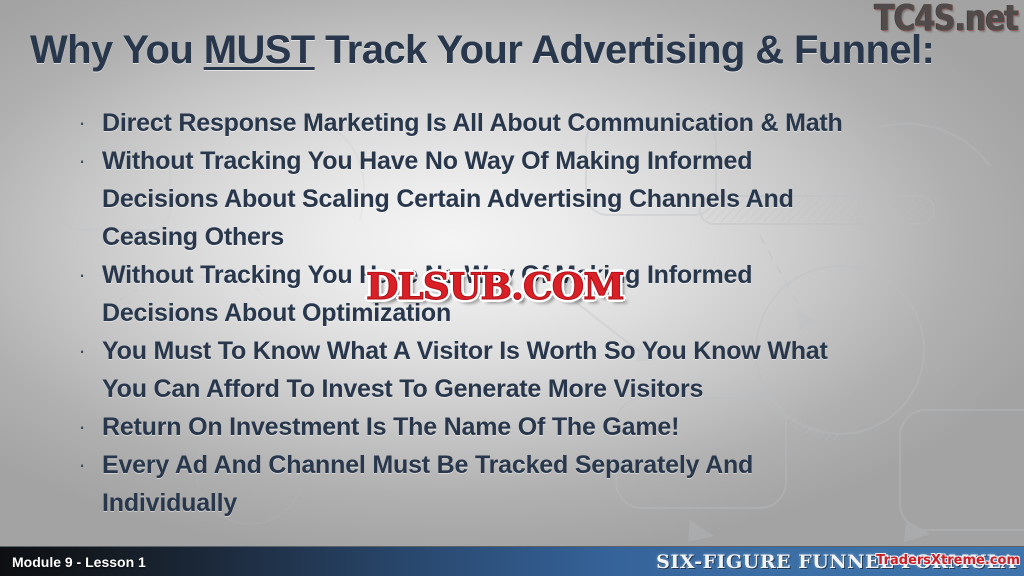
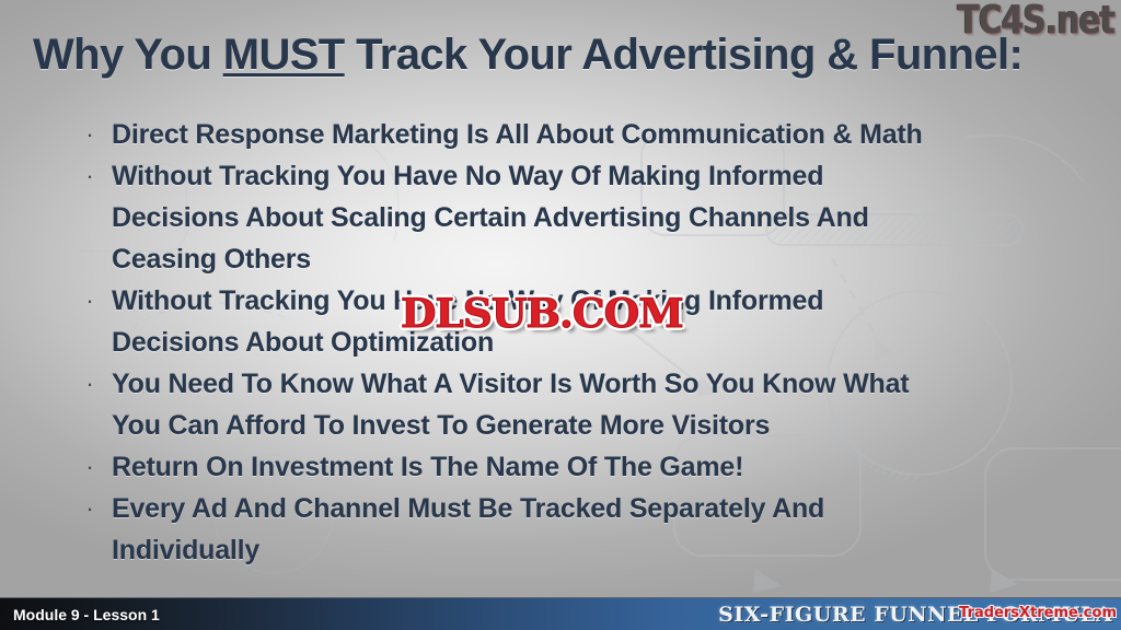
  Why You MUST Track Your Advertising & Funnel:
  ·
  Direct Response Marketing Is All About Communication & Math
  ·
  Without Tracking You Have No Way Of Making Informed
  Decisions About Scaling Certain Advertising Channels And
  Ceasing Others
  ·
  Without Tracking You Have No Way Of Making Informed
  Decisions About Optimization
  ·
- You Must To Know What A Visitor Is Worth So You Know What
+ You Need To Know What A Visitor Is Worth So You Know What
  You Can Afford To Invest To Generate More Visitors
  ·
  Return On Investment Is The Name Of The Game!
  ·
  Every Ad And Channel Must Be Tracked Separately And
  Individually
  TC4S.net
  DLSUB.COM
  Module 9 - Lesson 1
  SIX-FIGURE FUNNEL FORMULA
  TradersXtreme.com
